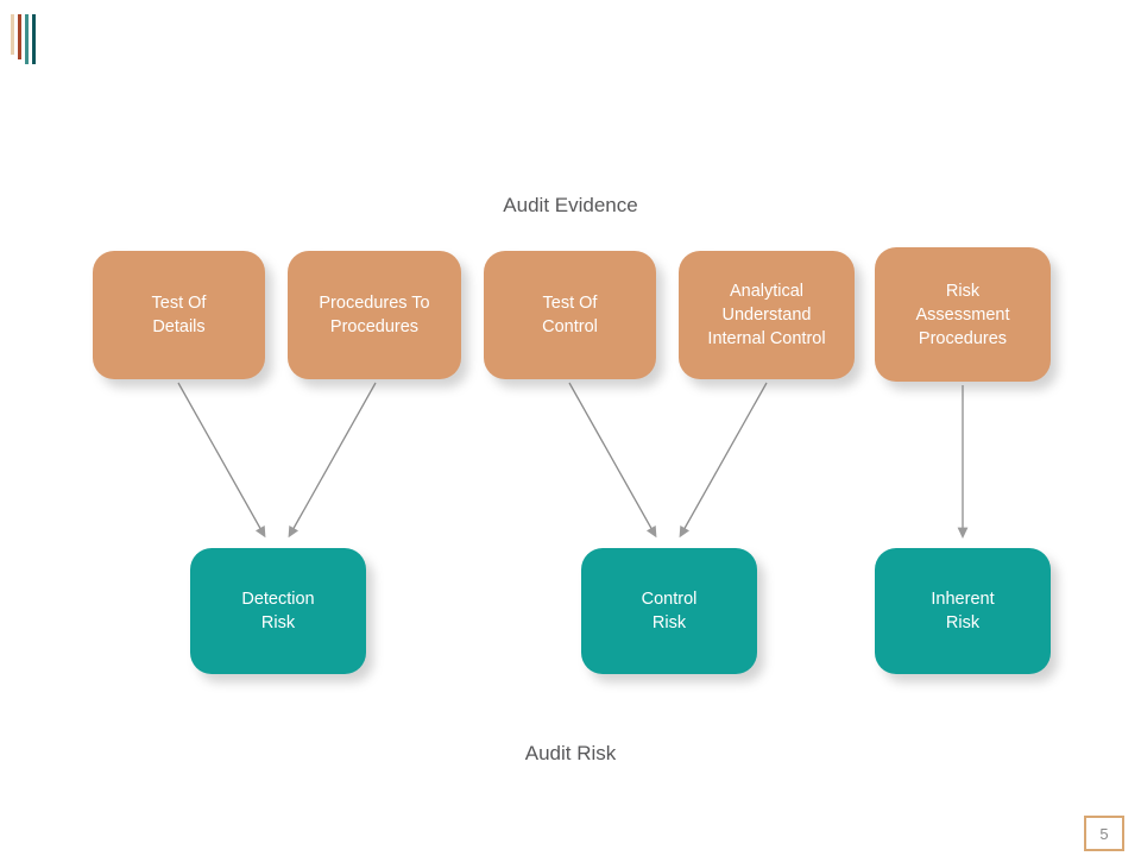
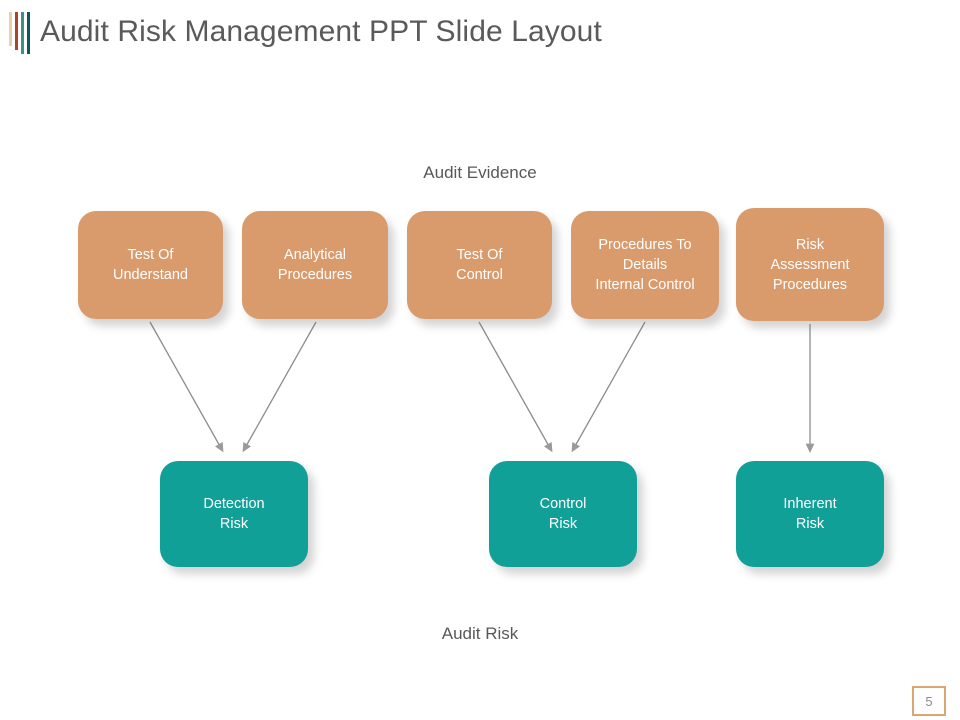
+ Audit Risk Management PPT Slide Layout
  Audit Evidence
  Test Of
- Details
+ Understand
- Procedures To
+ Analytical
  Procedures
  Test Of
  Control
- Analytical
+ Procedures To
- Understand
+ Details
  Internal Control
  Risk
  Assessment
  Procedures
  Detection
  Risk
  Control
  Risk
  Inherent
  Risk
  Audit Risk
  5
